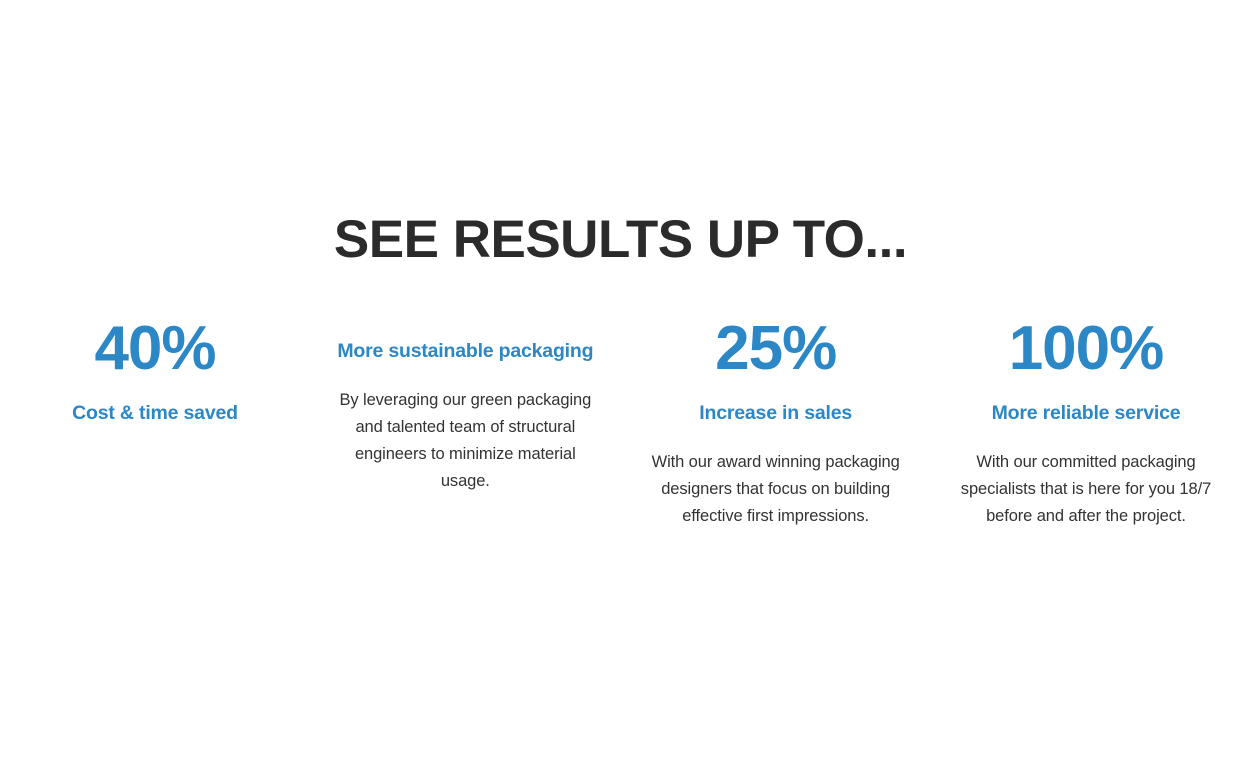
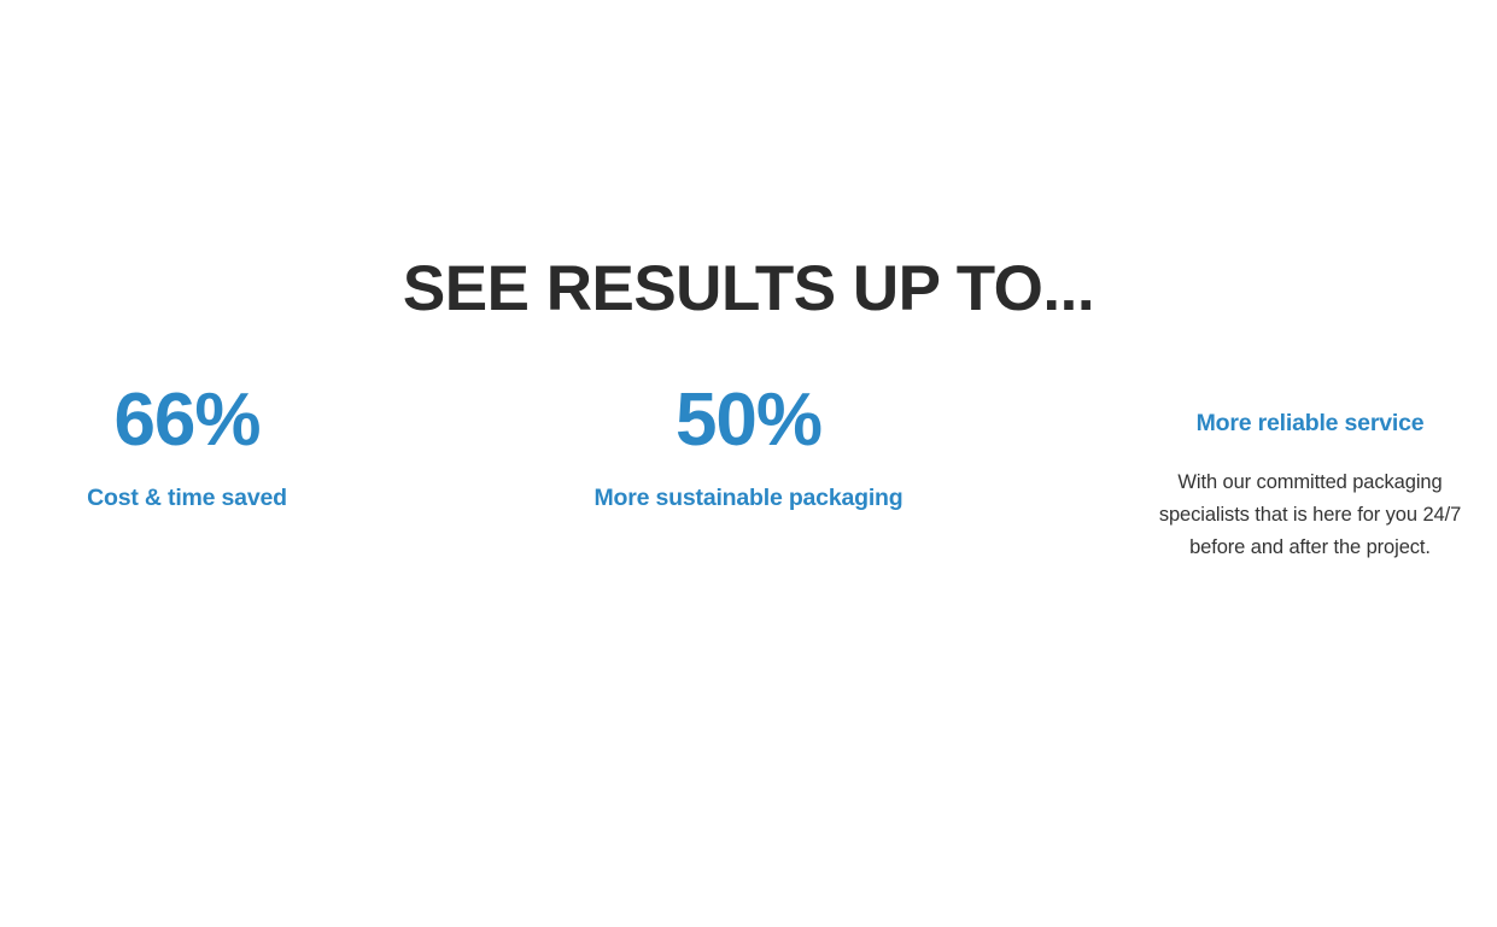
  SEE RESULTS UP TO...
- 40%
+ 66%
  Cost & time saved
+ 50%
  More sustainable packaging
- By leveraging our green packaging and talented team of structural engineers to minimize material usage.
- 25%
- Increase in sales
- With our award winning packaging designers that focus on building effective first impressions.
- 100%
  More reliable service
- With our committed packaging specialists that is here for you 18/7 before and after the project.
+ With our committed packaging specialists that is here for you 24/7 before and after the project.
